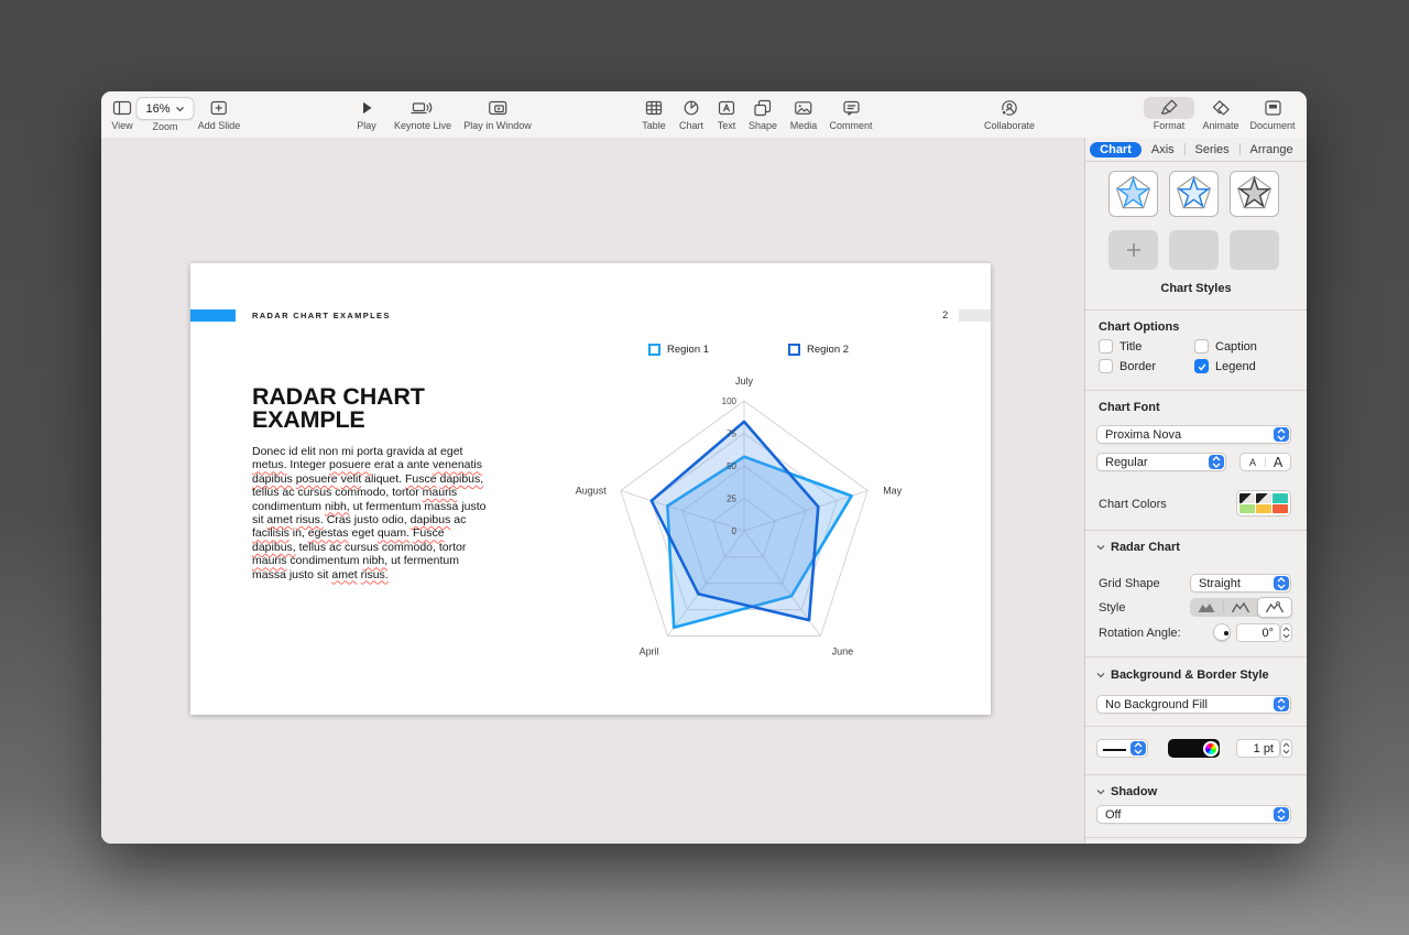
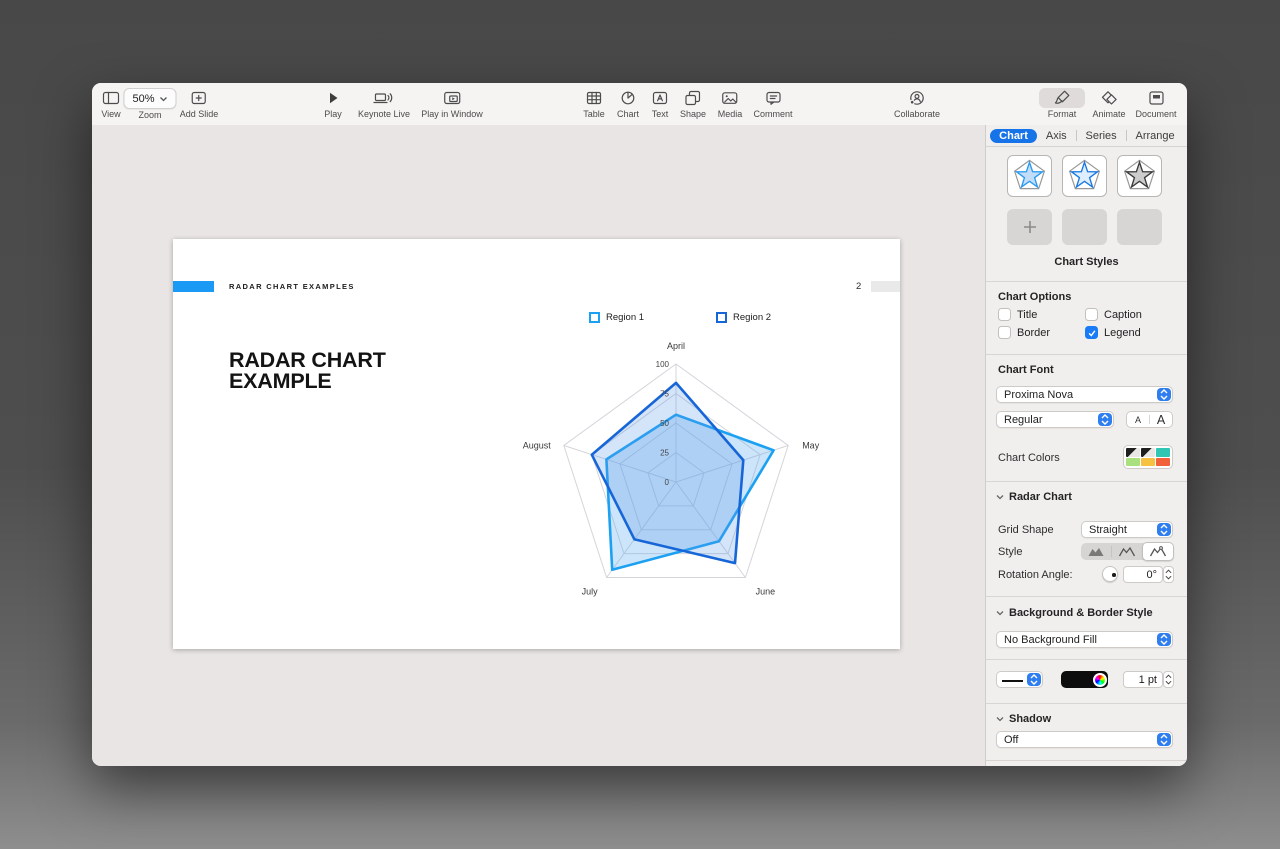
  View
- 16%
+ 50%
  Zoom
  Add Slide
  Play
  Keynote Live
  Play in Window
  Table
  Chart
  Text
  Shape
  Media
  Comment
  Collaborate
  Format
  Animate
  Document
  RADAR CHART EXAMPLES
  2
  RADAR CHART
  EXAMPLE
- Donec id elit non mi porta gravida at eget metus. Integer posuere erat a ante venenatis dapibus posuere velit aliquet. Fusce dapibus, tellus ac cursus commodo, tortor mauris condimentum nibh, ut fermentum massa justo sit amet risus. Cras justo odio, dapibus ac facilisis in, egestas eget quam. Fusce dapibus, tellus ac cursus commodo, tortor mauris condimentum nibh, ut fermentum massa justo sit amet risus.
  Region 1
  Region 2
  0
  25
  50
  75
  100
- July
+ April
  May
  June
- April
+ July
  August
  Chart
  Axis
  Series
  Arrange
  Chart Styles
  Chart Options
  Title
  Caption
  Border
  Legend
  Chart Font
  Proxima Nova
  Regular
  A
  A
  Chart Colors
  Radar Chart
  Grid Shape
  Straight
  Style
  Rotation Angle:
  0°
  Background & Border Style
  No Background Fill
  1 pt
  Shadow
  Off
